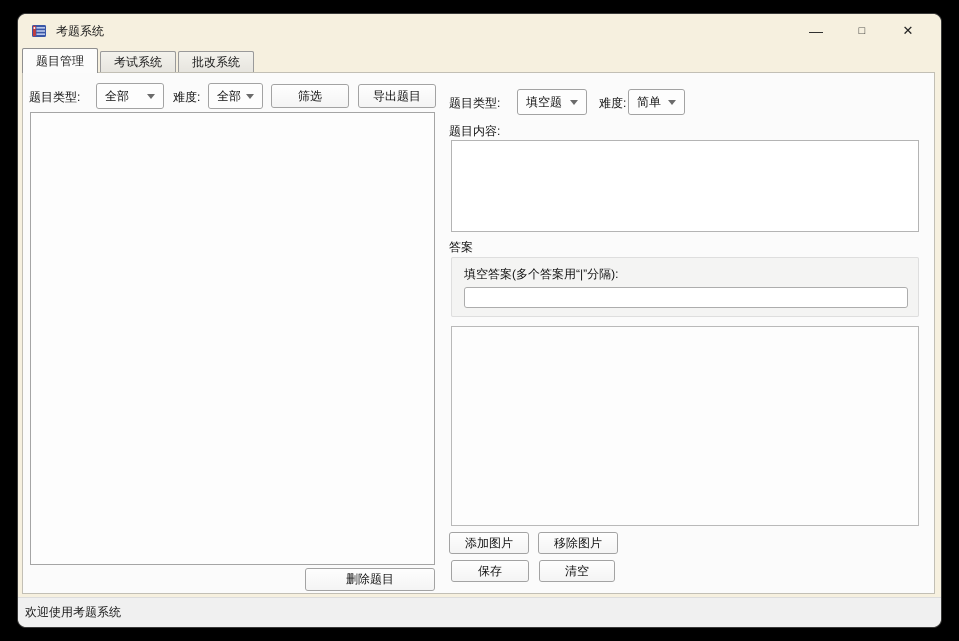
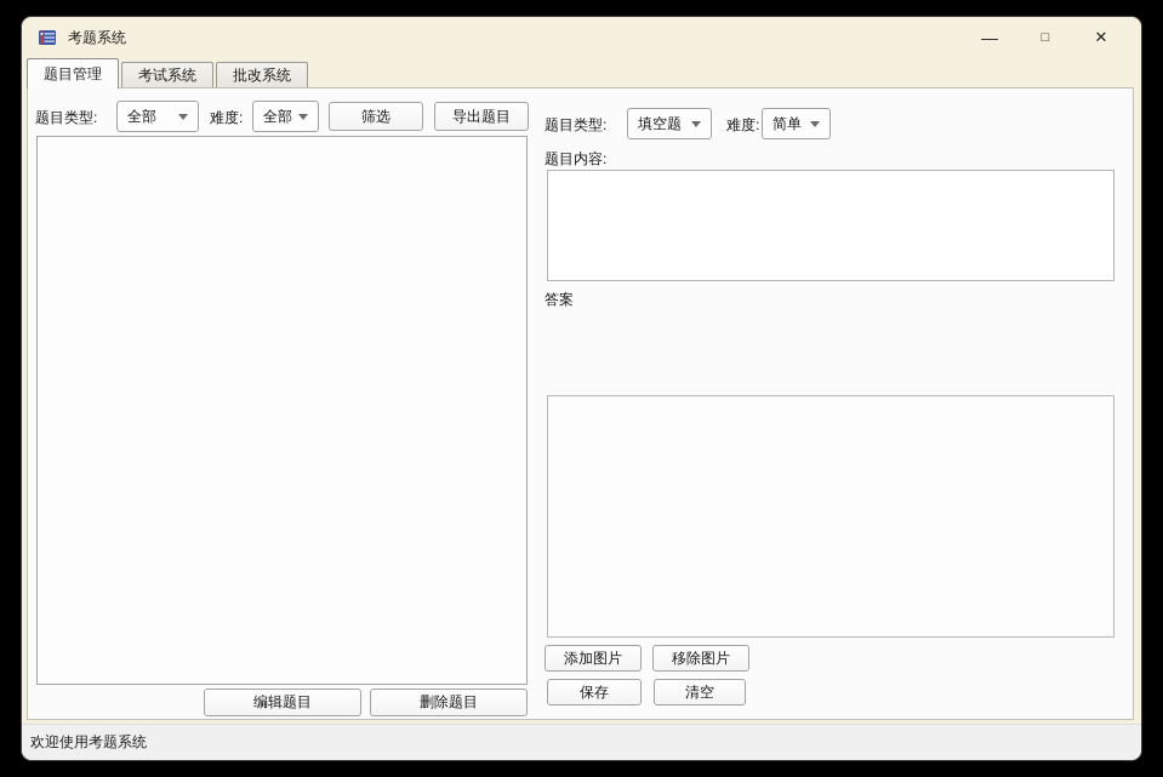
  考题系统
  —
  □
  ✕
  题目管理
  考试系统
  批改系统
  题目类型:
  全部
  难度:
  全部
  筛选
  导出题目
+ 编辑题目
  删除题目
  题目类型:
  填空题
  难度:
  简单
  题目内容:
  答案
- 填空答案(多个答案用“|”分隔):
  添加图片
  移除图片
  保存
  清空
  欢迎使用考题系统
